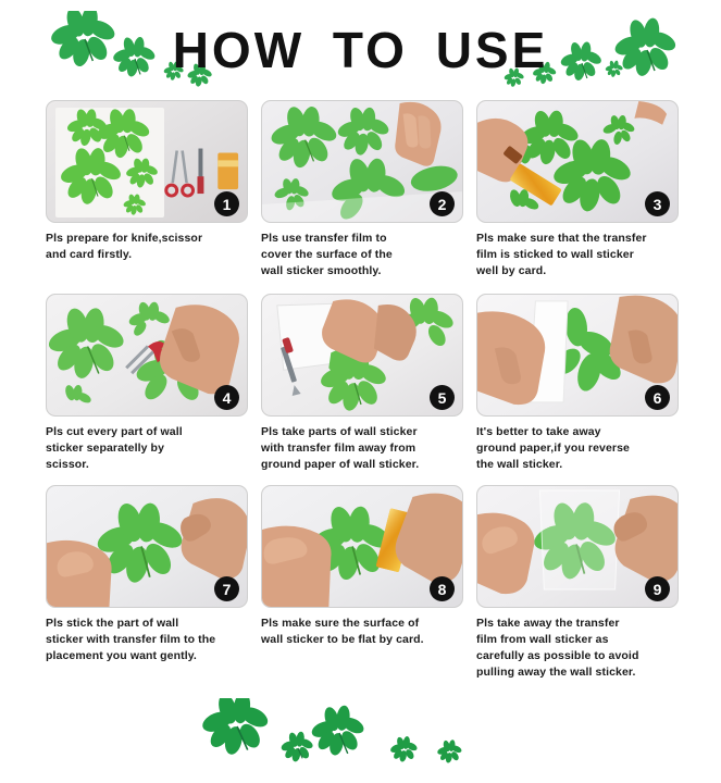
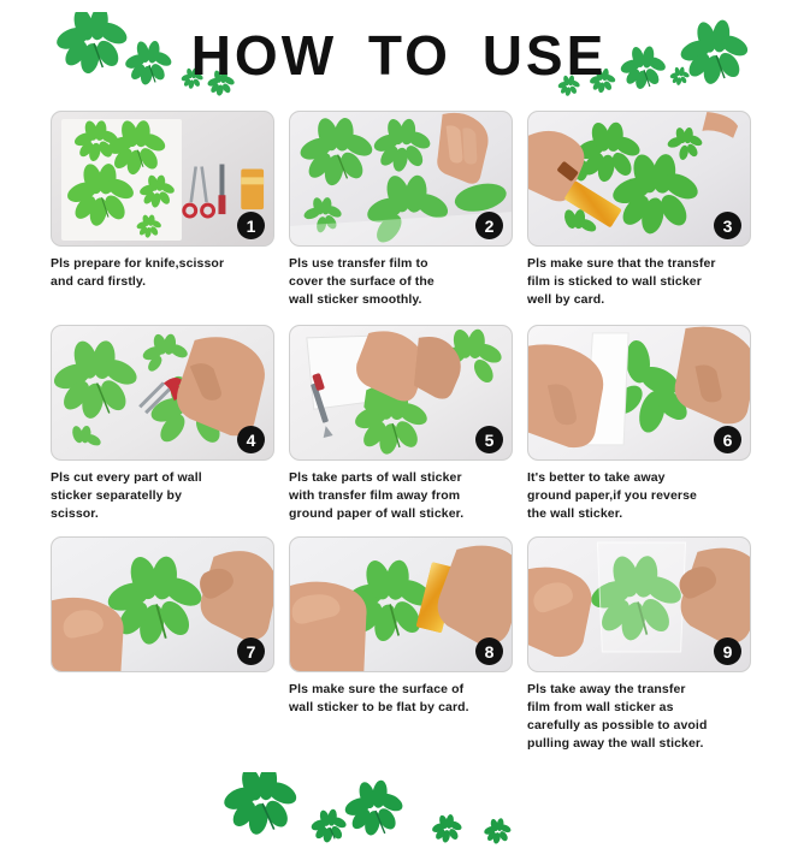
  HOW TO USE
  1
  Pls prepare for knife,scissor
  and card firstly.
  2
  Pls use transfer film to
  cover the surface of the
  wall sticker smoothly.
  3
  Pls make sure that the transfer
  film is sticked to wall sticker
  well by card.
  4
  Pls cut every part of wall
  sticker separatelly by
  scissor.
  5
  Pls take parts of wall sticker
  with transfer film away from
  ground paper of wall sticker.
  6
  It's better to take away
  ground paper,if you reverse
  the wall sticker.
  7
- Pls stick the part of wall
- sticker with transfer film to the
- placement you want gently.
  8
  Pls make sure the surface of
  wall sticker to be flat by card.
  9
  Pls take away the transfer
  film from wall sticker as
  carefully as possible to avoid
  pulling away the wall sticker.
